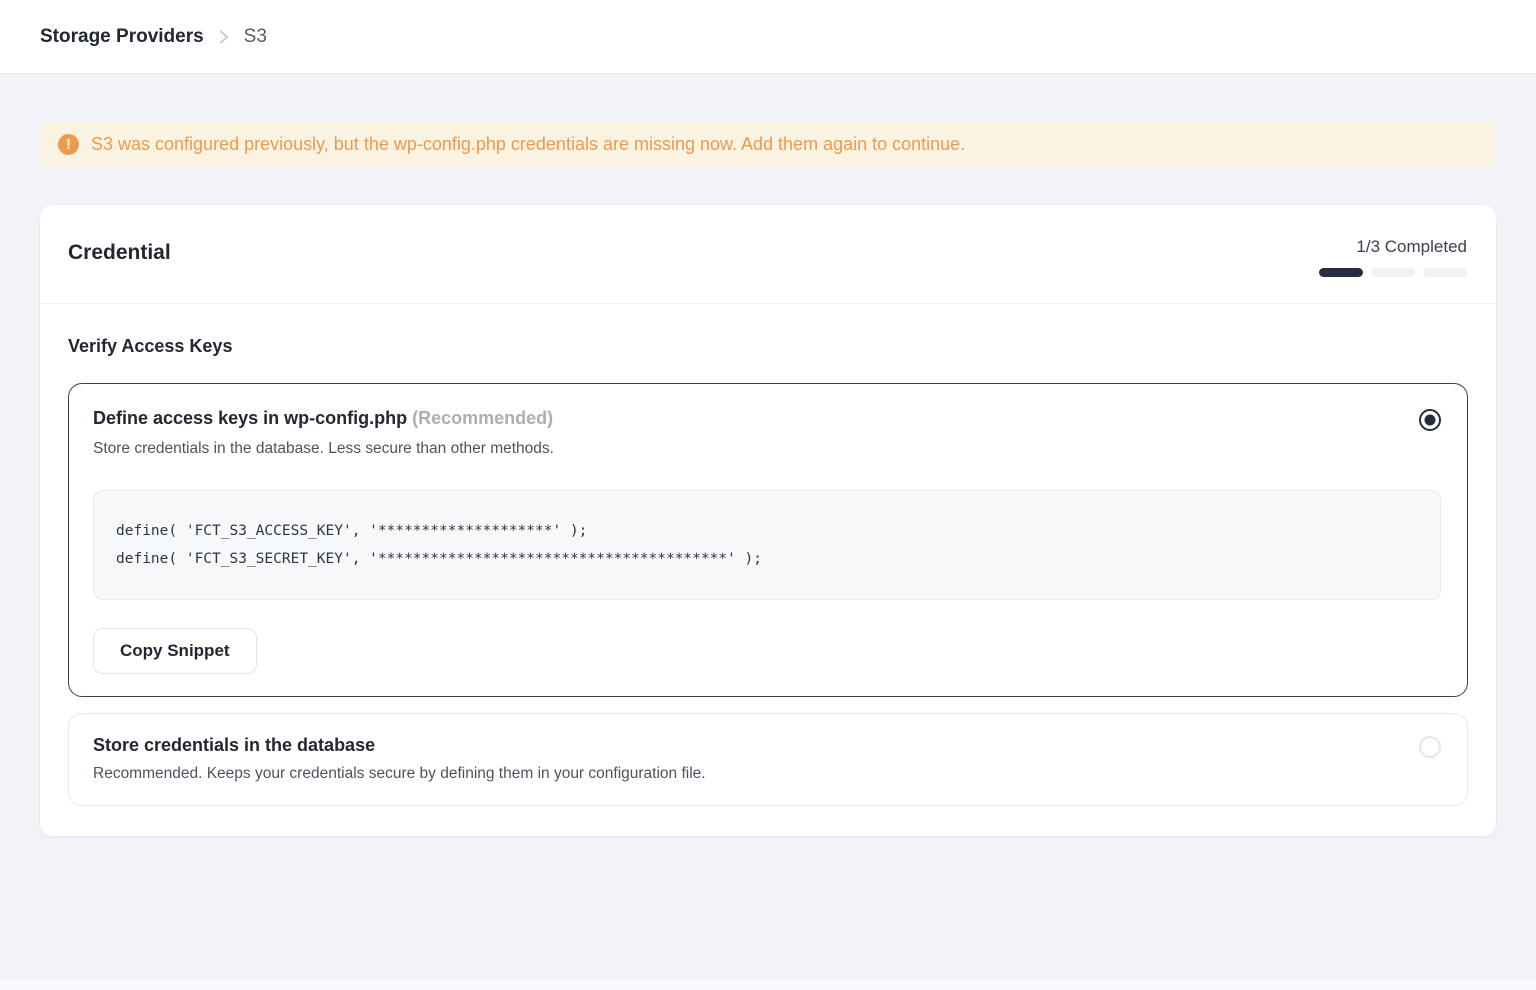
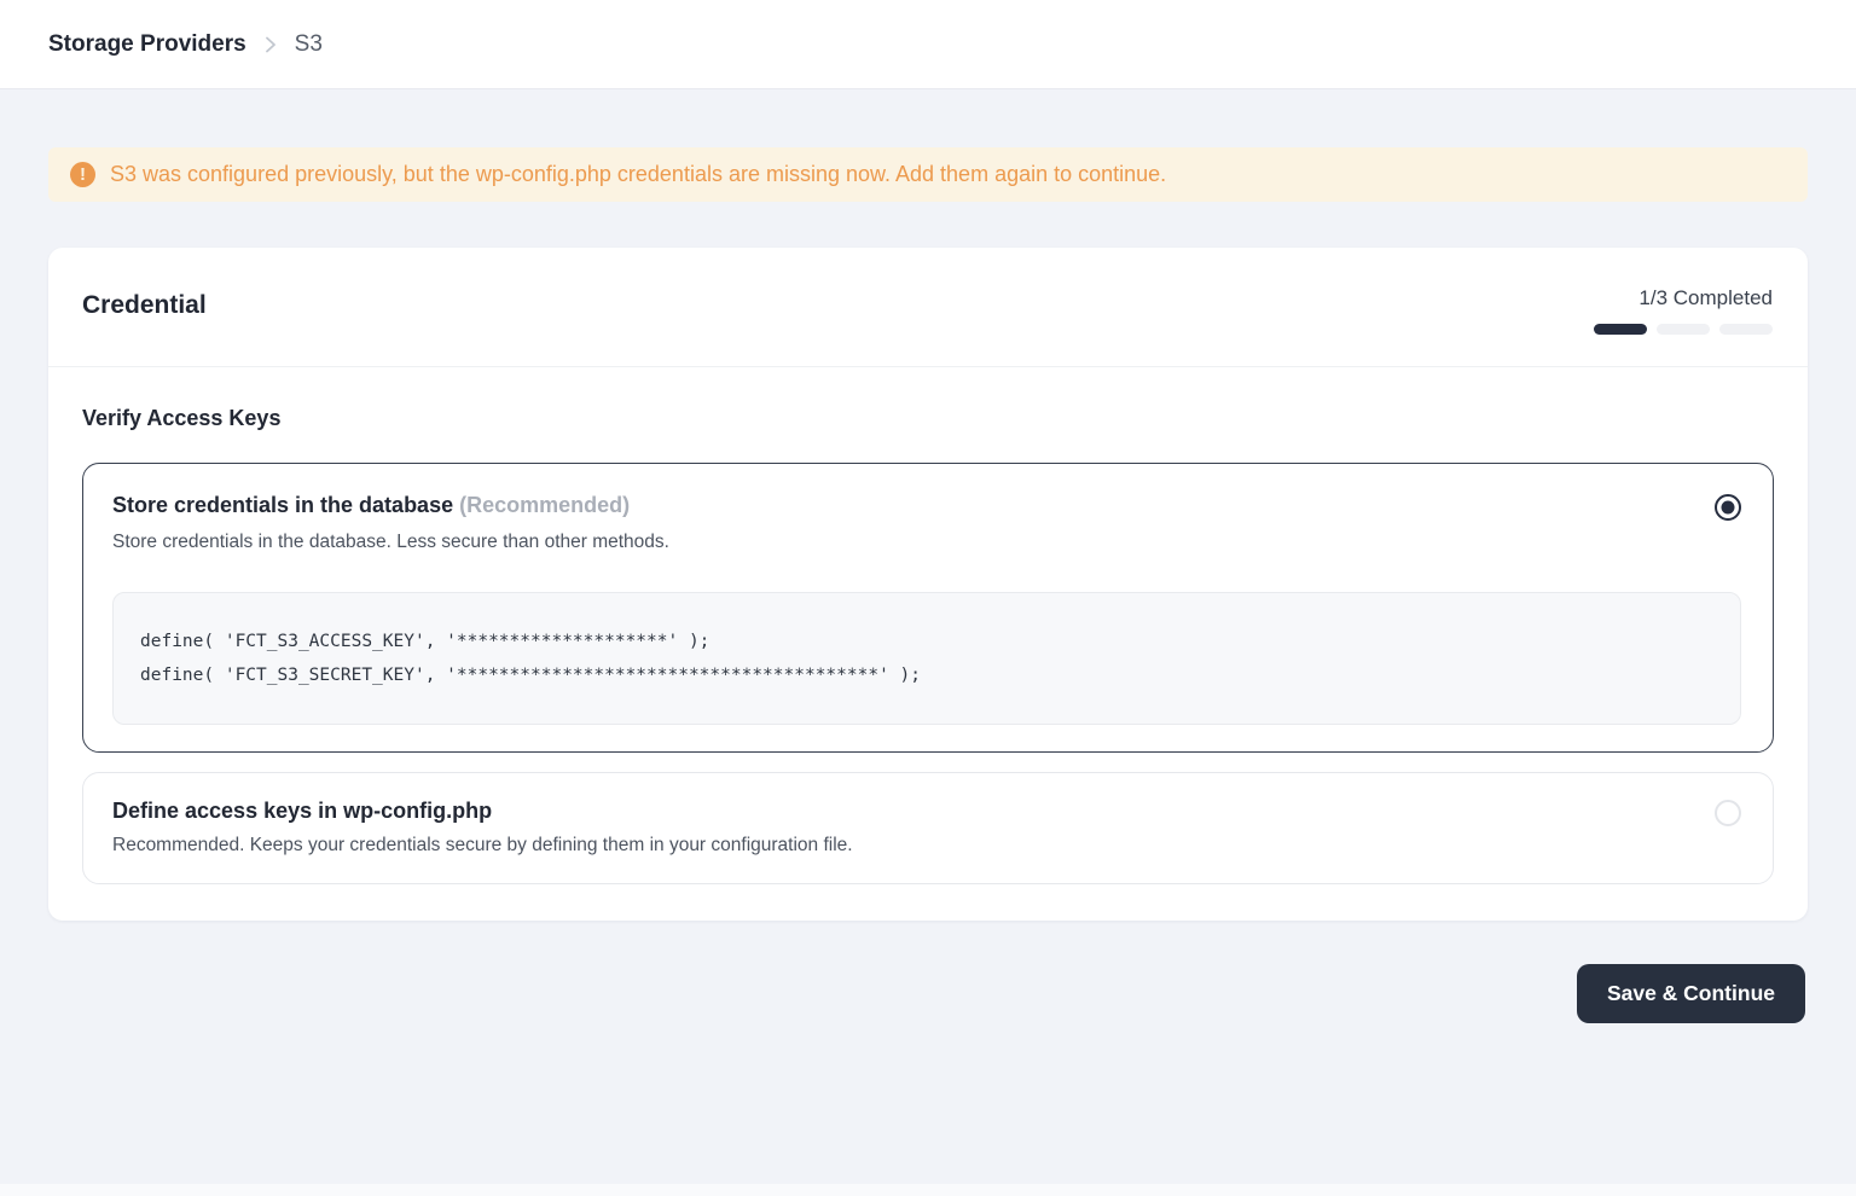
  Storage Providers
  S3
  !
  S3 was configured previously, but the wp-config.php credentials are missing now. Add them again to continue.
  Credential
  1/3 Completed
  Verify Access Keys
- Define access keys in wp-config.php (Recommended)
+ Store credentials in the database (Recommended)
  Store credentials in the database. Less secure than other methods.
  define( 'FCT_S3_ACCESS_KEY', '********************' ); define( 'FCT_S3_SECRET_KEY', '****************************************' );
- Copy Snippet
- Store credentials in the database
+ Define access keys in wp-config.php
  Recommended. Keeps your credentials secure by defining them in your configuration file.
+ Save & Continue
